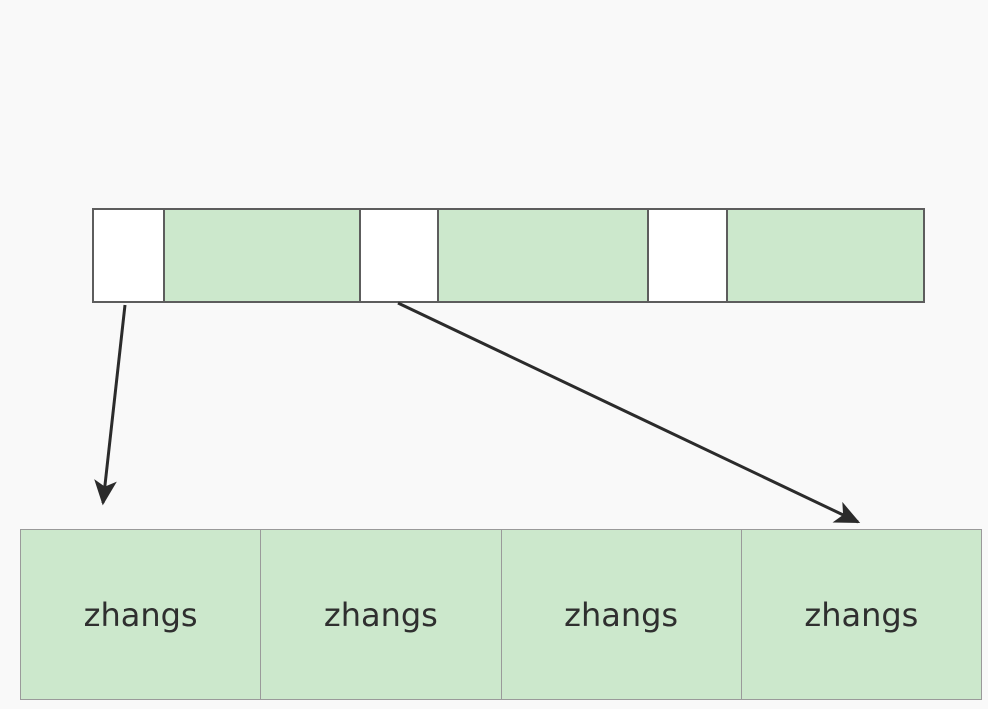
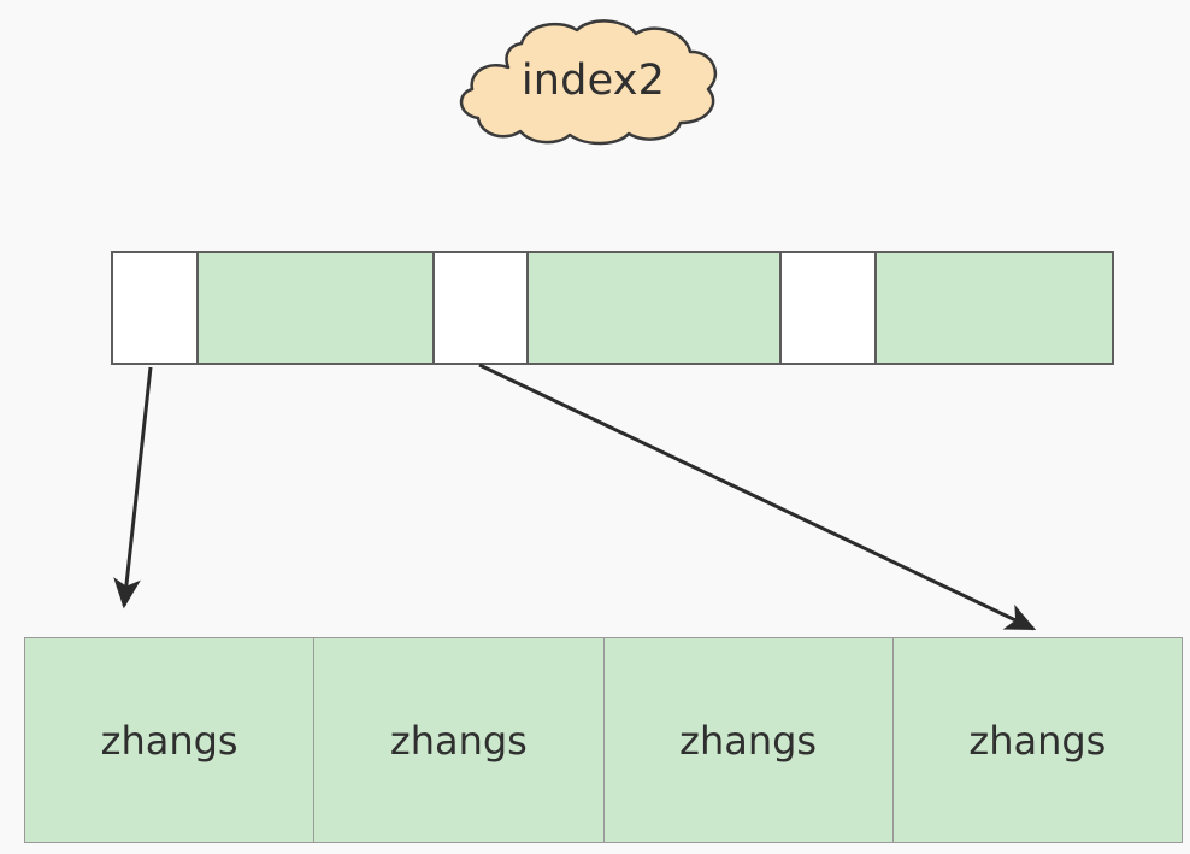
+ index2
  zhangs	zhangs	zhangs	zhangs
